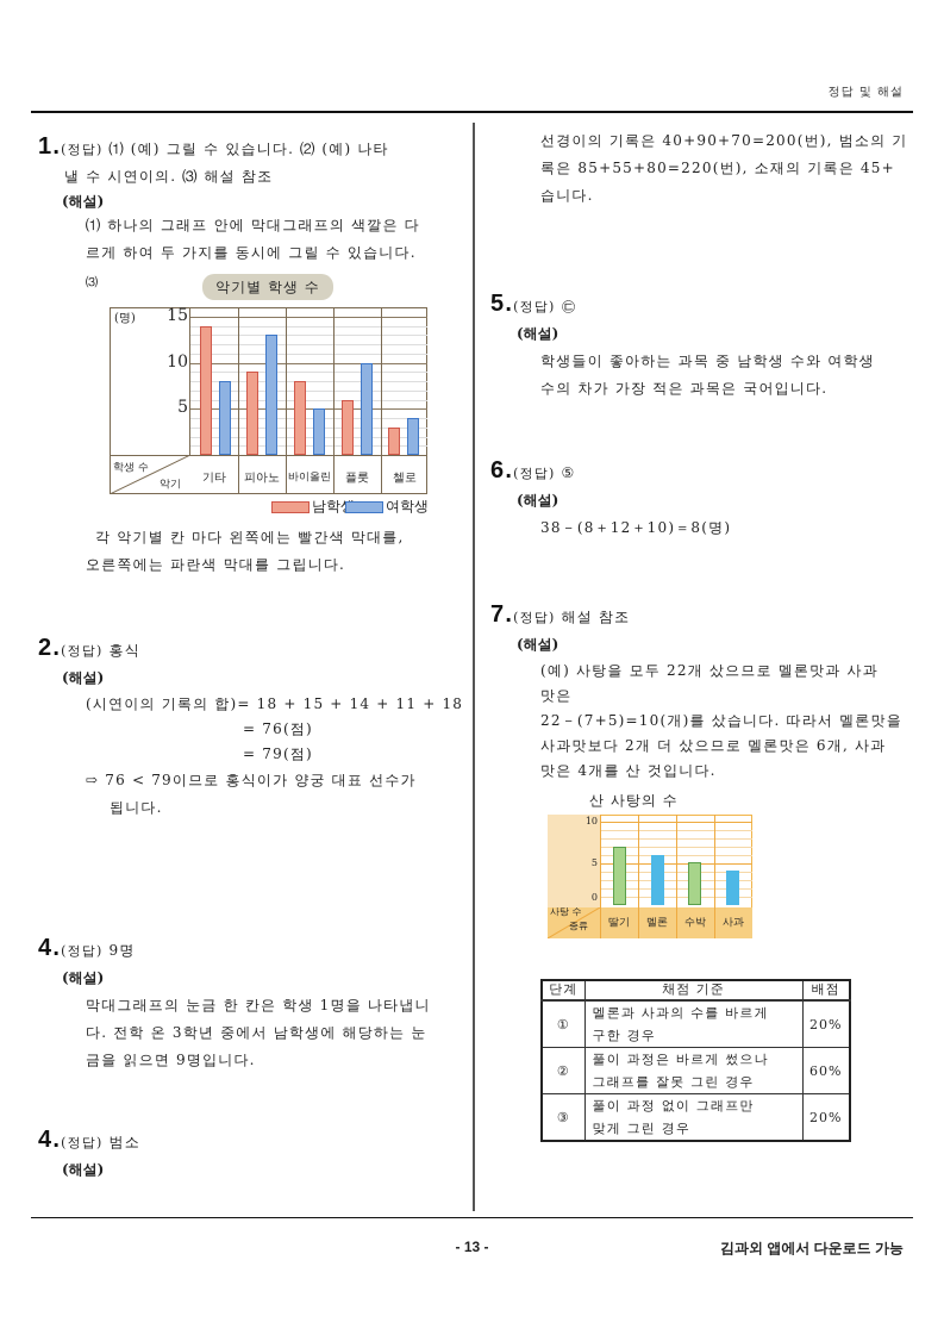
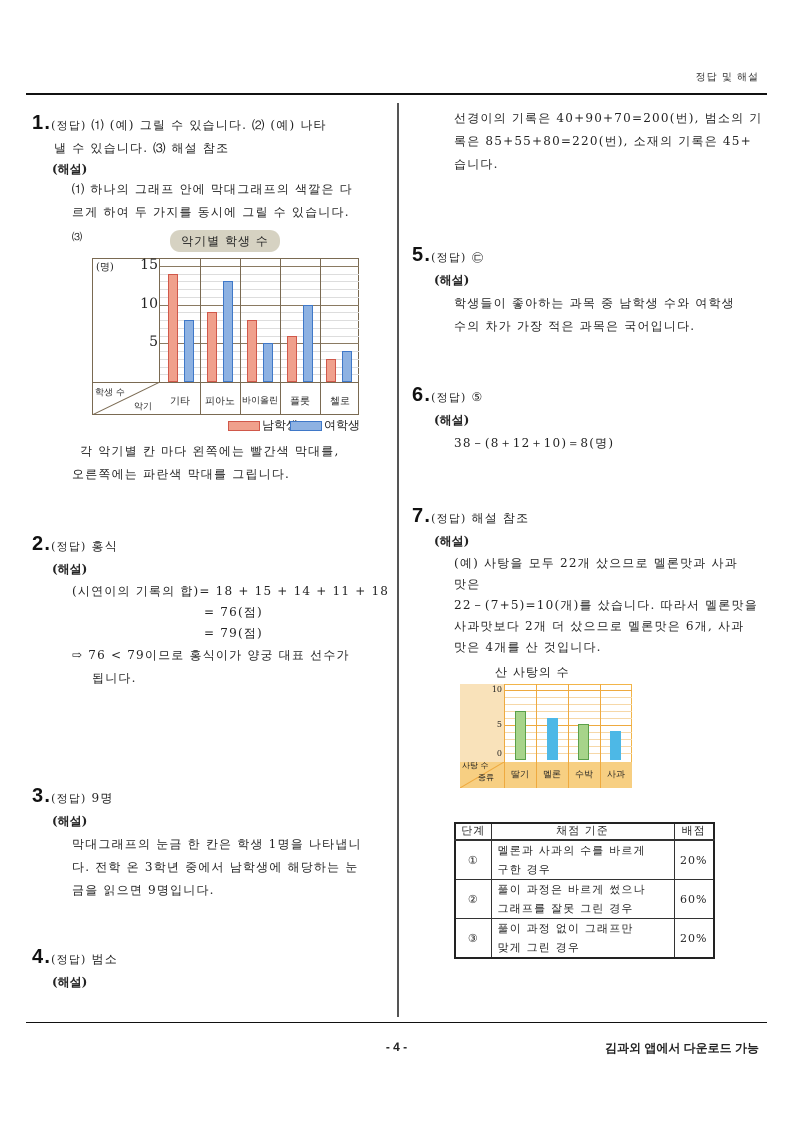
  정답 및 해설
  1.(정답) ⑴ (예) 그릴 수 있습니다. ⑵ (예) 나타
- 낼 수 시연이의. ⑶ 해설 참조
+ 낼 수 있습니다. ⑶ 해설 참조
  (해설)
  ⑴ 하나의 그래프 안에 막대그래프의 색깔은 다
  르게 하여 두 가지를 동시에 그릴 수 있습니다.
  ⑶
  악기별 학생 수
  (명)
  15
  10
  5
  학생 수
  악기
  기타
  피아노
  바이올린
  플룻
  첼로
  여학생
  각 악기별 칸 마다 왼쪽에는 빨간색 막대를,
  오른쪽에는 파란색 막대를 그립니다.
  2.(정답) 홍식
  (해설)
  (시연이의 기록의 합)= 18 + 15 + 14 + 11 + 18
  = 76(점)
  = 79(점)
  ⇨ 76 < 79이므로 홍식이가 양궁 대표 선수가
  됩니다.
- 4.(정답) 9명
+ 3.(정답) 9명
  (해설)
  막대그래프의 눈금 한 칸은 학생 1명을 나타냅니
  다. 전학 온 3학년 중에서 남학생에 해당하는 눈
  금을 읽으면 9명입니다.
  4.(정답) 범소
  (해설)
  선경이의 기록은 40+90+70=200(번), 범소의 기
  록은 85+55+80=220(번), 소재의 기록은 45+
  습니다.
  5.(정답) ㉢
  (해설)
  학생들이 좋아하는 과목 중 남학생 수와 여학생
  수의 차가 가장 적은 과목은 국어입니다.
  6.(정답) ⑤
  (해설)
  38－(8＋12＋10)＝8(명)
  7.(정답) 해설 참조
  (해설)
  (예) 사탕을 모두 22개 샀으므로 멜론맛과 사과
  맛은
  22－(7+5)=10(개)를 샀습니다. 따라서 멜론맛을
  사과맛보다 2개 더 샀으므로 멜론맛은 6개, 사과
  맛은 4개를 산 것입니다.
  산 사탕의 수
  10
  5
  0
  사탕 수
  종류
  딸기
  멜론
  수박
  사과
  단계	채점 기준	배점
  ①	멜론과 사과의 수를 바르게구한 경우	20%
  ②	풀이 과정은 바르게 썼으나그래프를 잘못 그린 경우	60%
  ③	풀이 과정 없이 그래프만맞게 그린 경우	20%
- - 13 -
+ - 4 -
  김과외 앱에서 다운로드 가능
